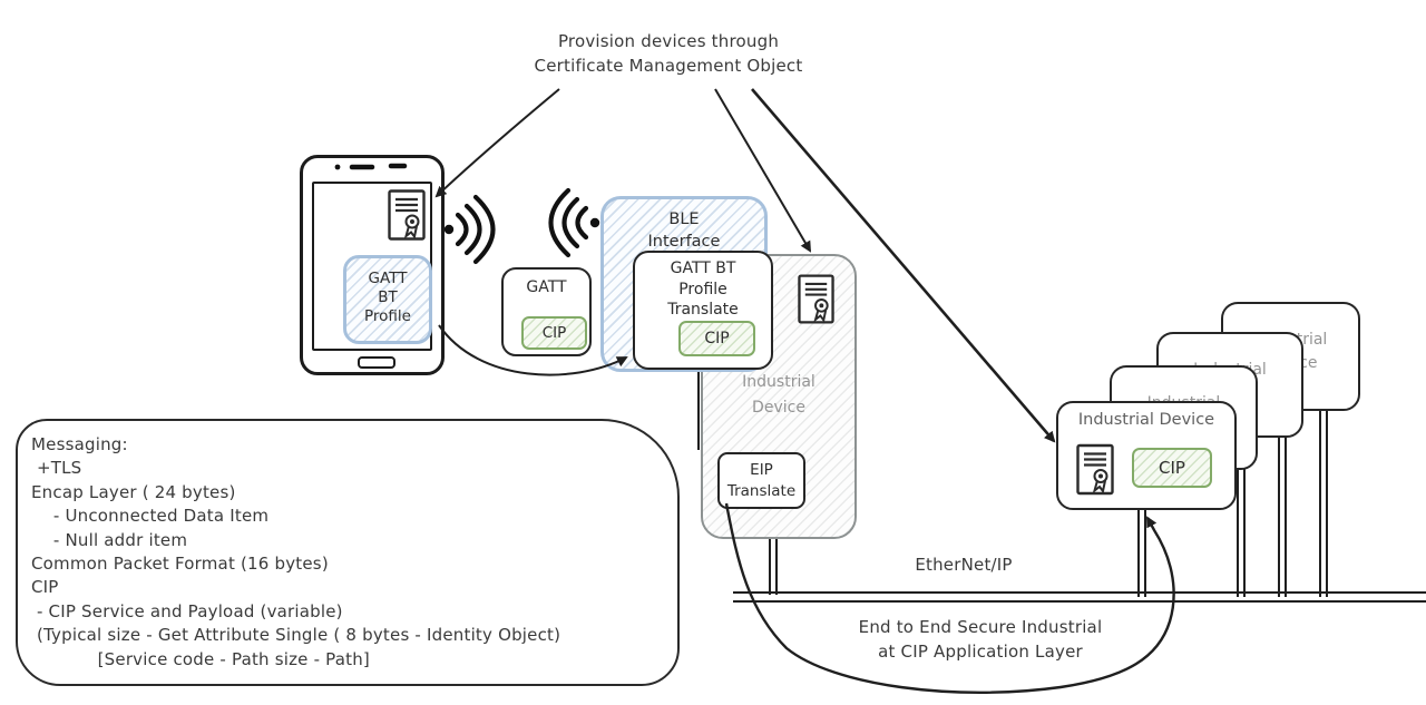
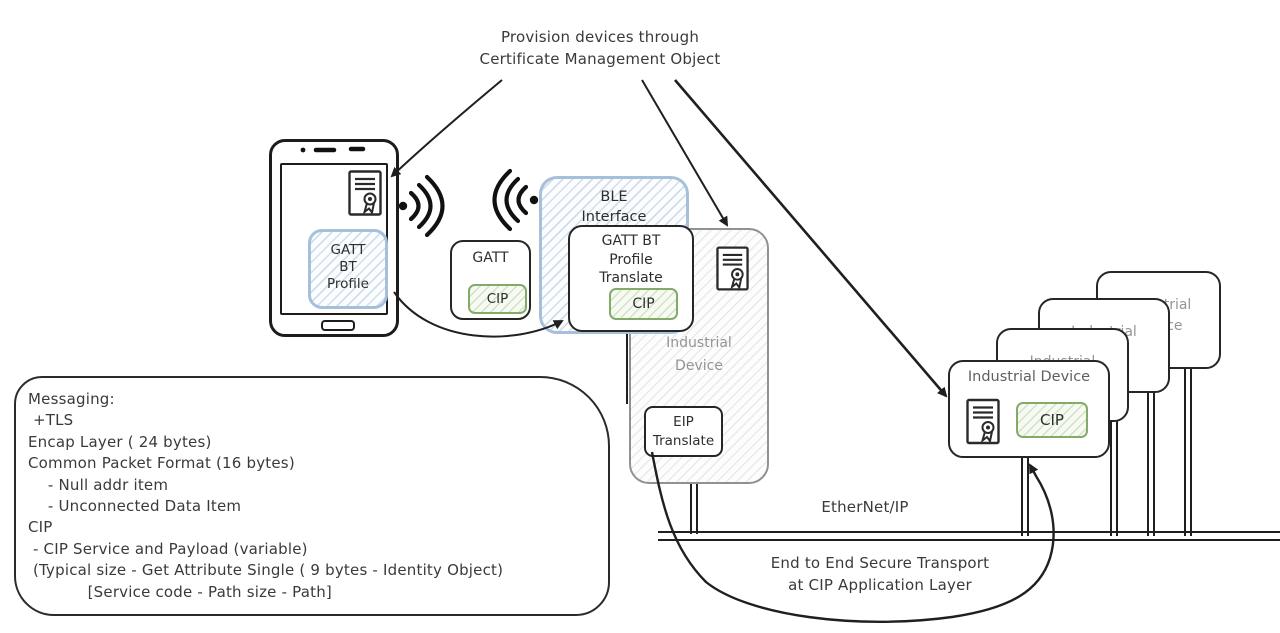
  Provision devices through
  Certificate Management Object
  Messaging:
  +TLS
  Encap Layer ( 24 bytes)
- - Unconnected Data Item
+ Common Packet Format (16 bytes)
  - Null addr item
- Common Packet Format (16 bytes)
+ - Unconnected Data Item
  CIP
  - CIP Service and Payload (variable)
- (Typical size - Get Attribute Single ( 8 bytes - Identity Object)
+ (Typical size - Get Attribute Single ( 9 bytes - Identity Object)
  [Service code - Path size - Path]
  Industrial
  Device
  EIP
  Translate
  BLE
  Interface
  GATT BT
  Profile
  Translate
  CIP
  GATT
  CIP
  GATT
  BT
  Profile
  Industrial Device
  CIP
  EtherNet/IP
- End to End Secure Industrial
+ End to End Secure Transport
  at CIP Application Layer
